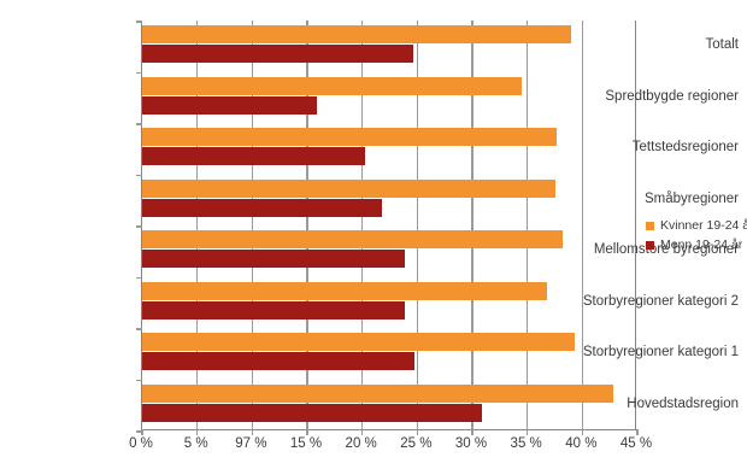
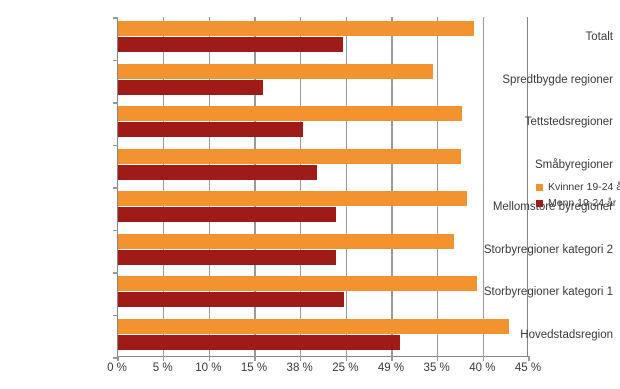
  Totalt
  Spredtbygde regioner
  Tettstedsregioner
  Småbyregioner
  Mellomstore byregioner
  Storbyregioner kategori 2
  Storbyregioner kategori 1
  Hovedstadsregion
  0 %
  5 %
- 97 %
+ 10 %
  15 %
- 20 %
+ 38 %
  25 %
- 30 %
+ 49 %
  35 %
  40 %
  45 %
  Kvinner 19-24 å
  Menn 19-24 år
